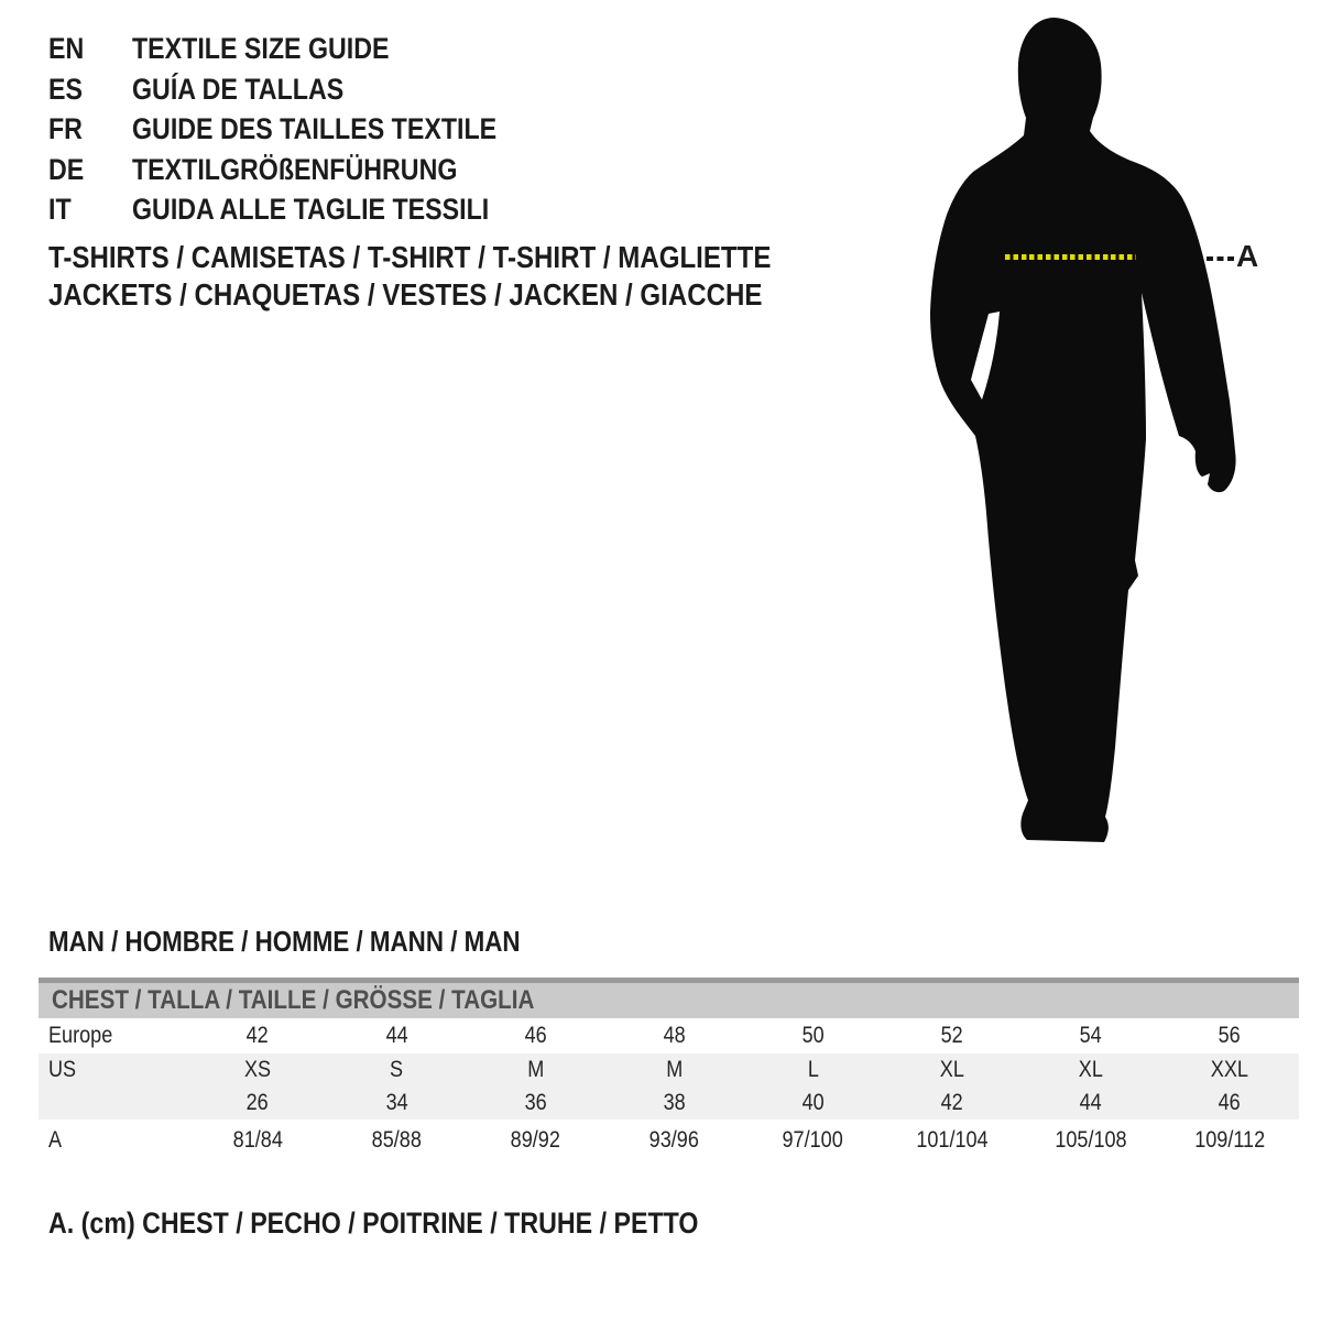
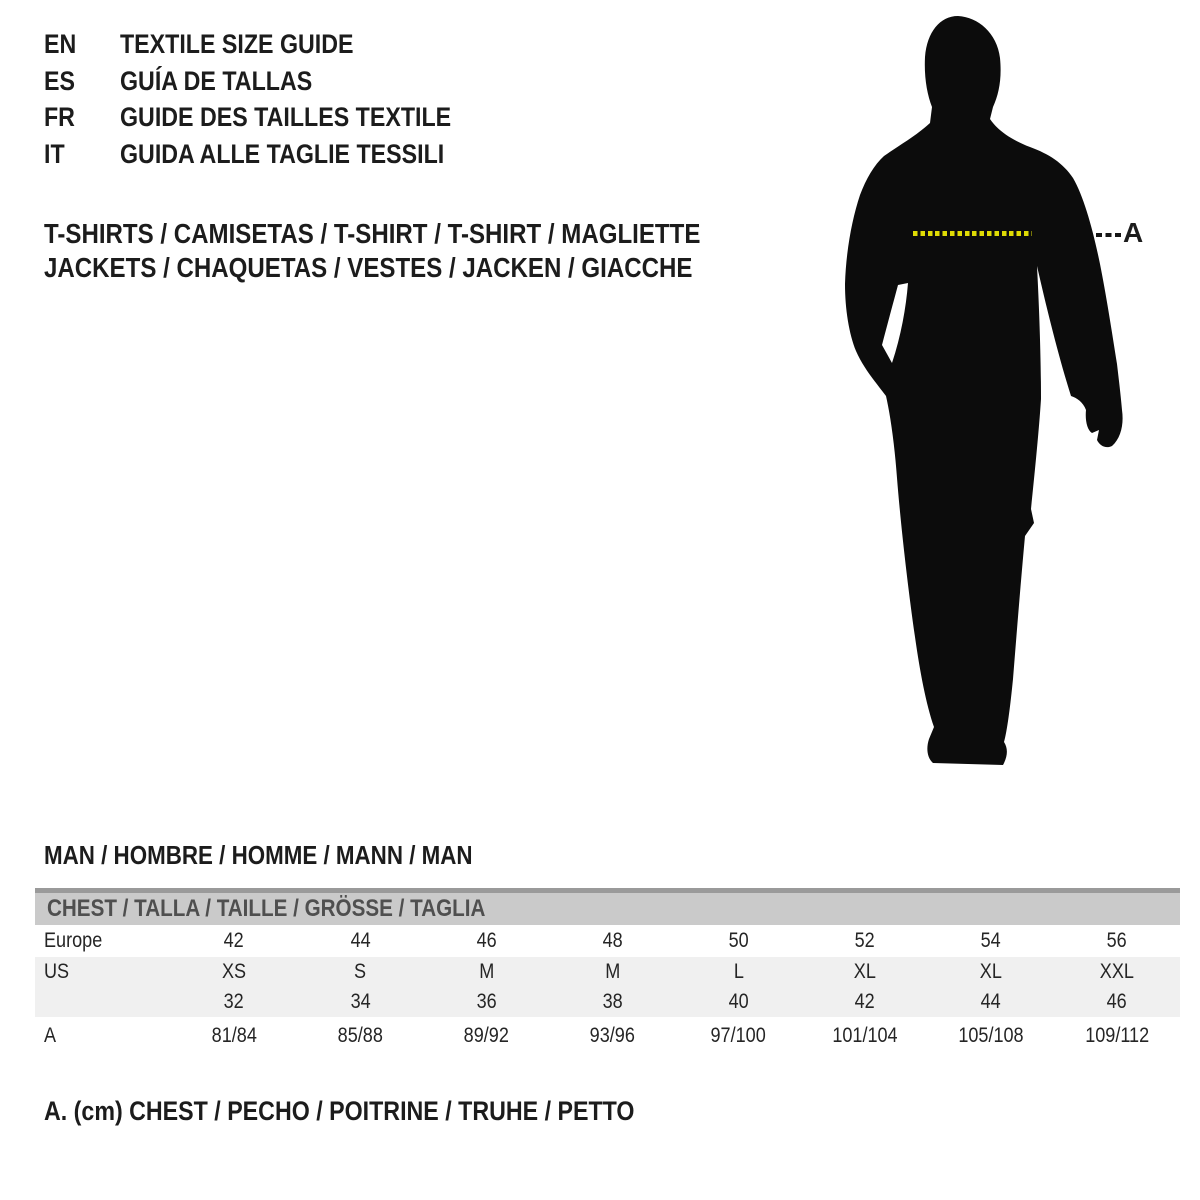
  EN
  TEXTILE SIZE GUIDE
  ES
  GUÍA DE TALLAS
  FR
  GUIDE DES TAILLES TEXTILE
- DE
- TEXTILGRÖßENFÜHRUNG
  IT
  GUIDA ALLE TAGLIE TESSILI
  T-SHIRTS / CAMISETAS / T-SHIRT / T-SHIRT / MAGLIETTE
  JACKETS / CHAQUETAS / VESTES / JACKEN / GIACCHE
  A
  MAN / HOMBRE / HOMME / MANN / MAN
  CHEST / TALLA / TAILLE / GRÖSSE / TAGLIA
  Europe	42	44	46	48	50	52	54	56
  US	XS	S	M	M	L	XL	XL	XXL
- 	26	34	36	38	40	42	44	46
+ 	32	34	36	38	40	42	44	46
  A	81/84	85/88	89/92	93/96	97/100	101/104	105/108	109/112
  A. (cm) CHEST / PECHO / POITRINE / TRUHE / PETTO
